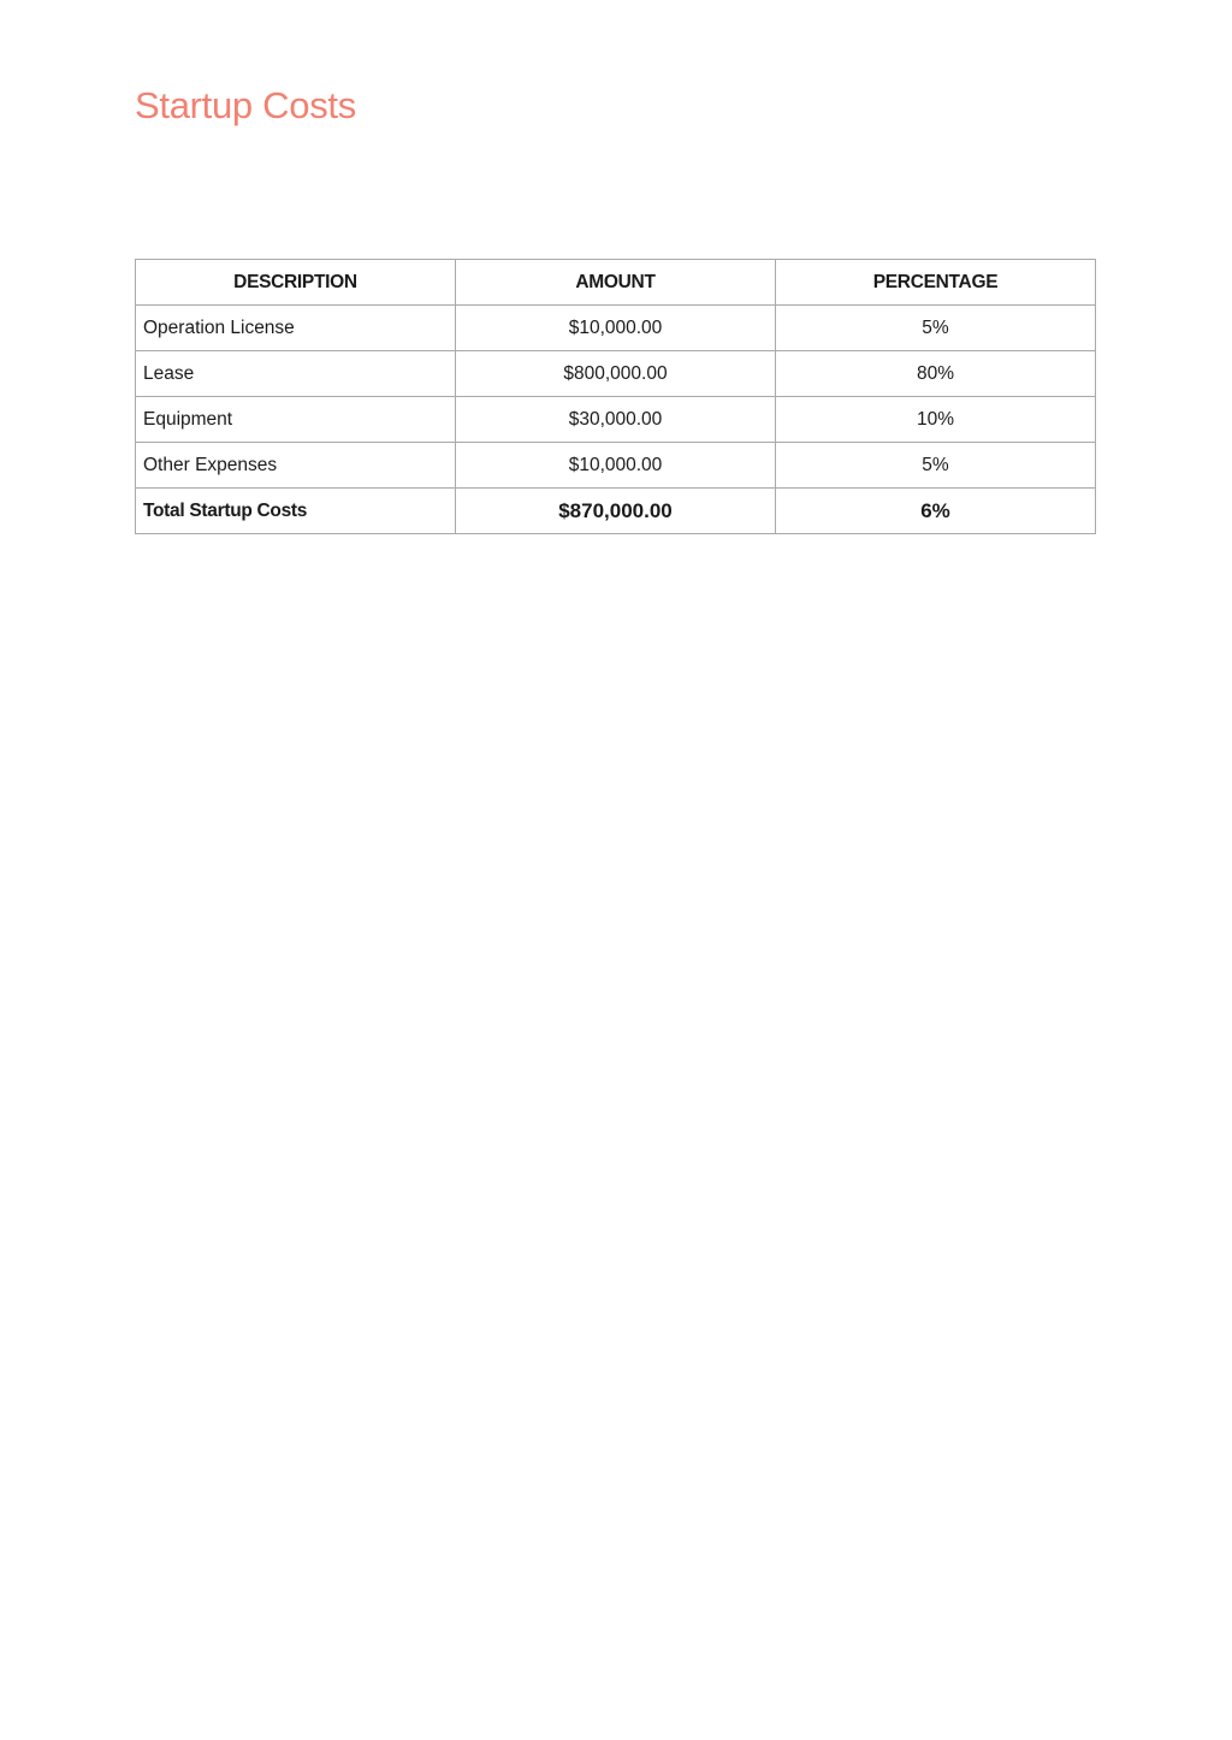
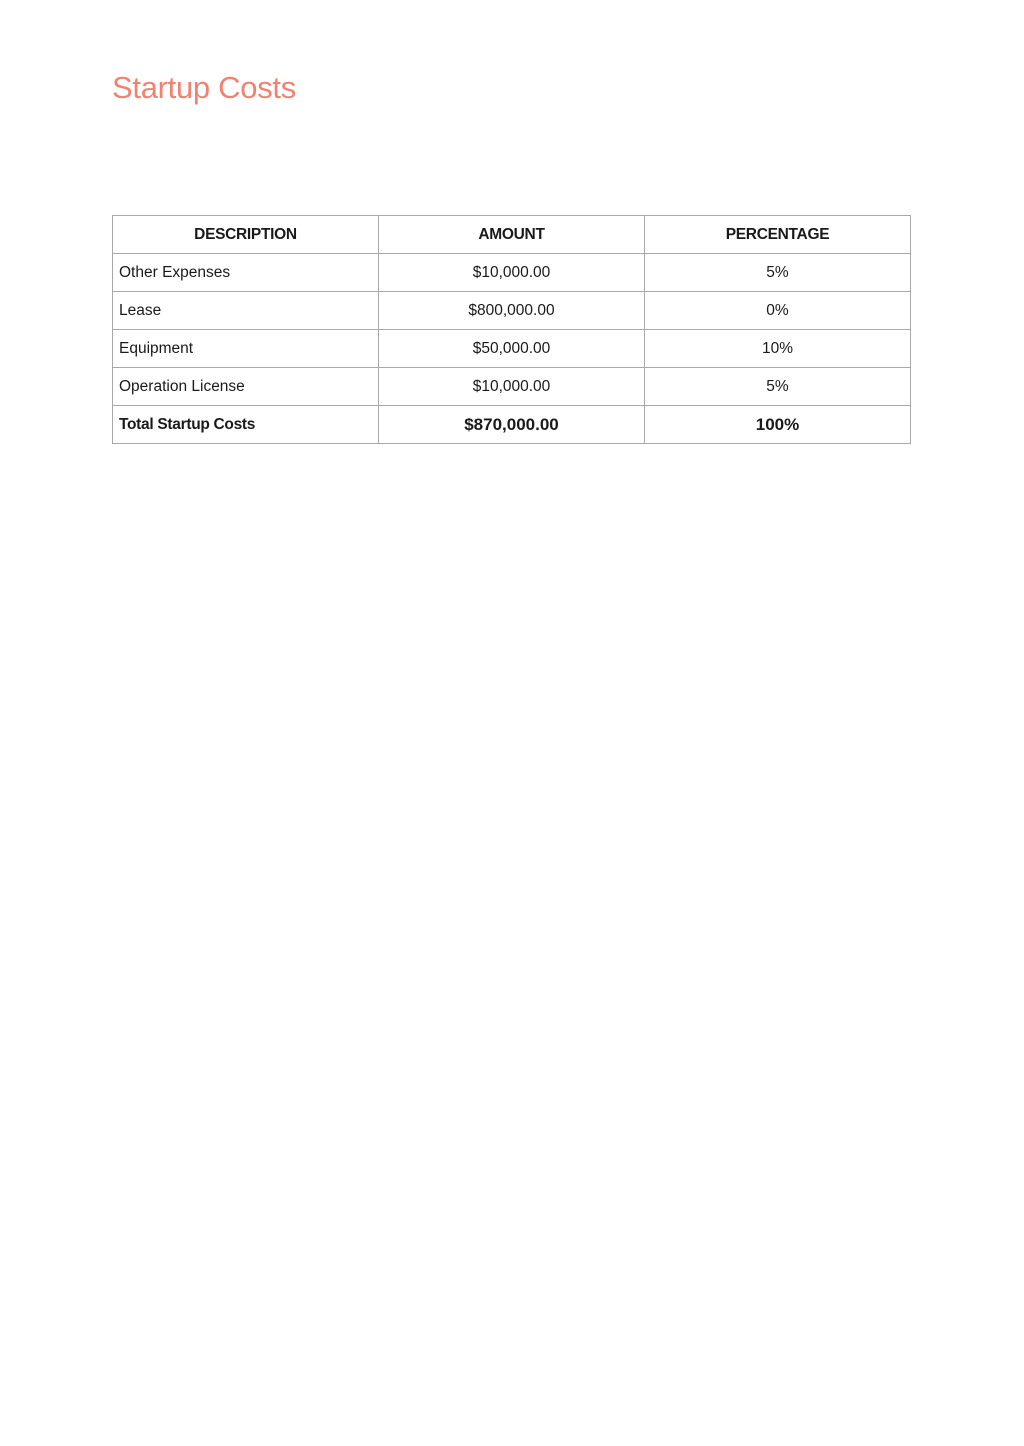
  Startup Costs
  DESCRIPTION	AMOUNT	PERCENTAGE
- Operation License	$10,000.00	5%
+ Other Expenses	$10,000.00	5%
- Lease	$800,000.00	80%
+ Lease	$800,000.00	0%
- Equipment	$30,000.00	10%
+ Equipment	$50,000.00	10%
- Other Expenses	$10,000.00	5%
+ Operation License	$10,000.00	5%
- Total Startup Costs	$870,000.00	6%
+ Total Startup Costs	$870,000.00	100%
